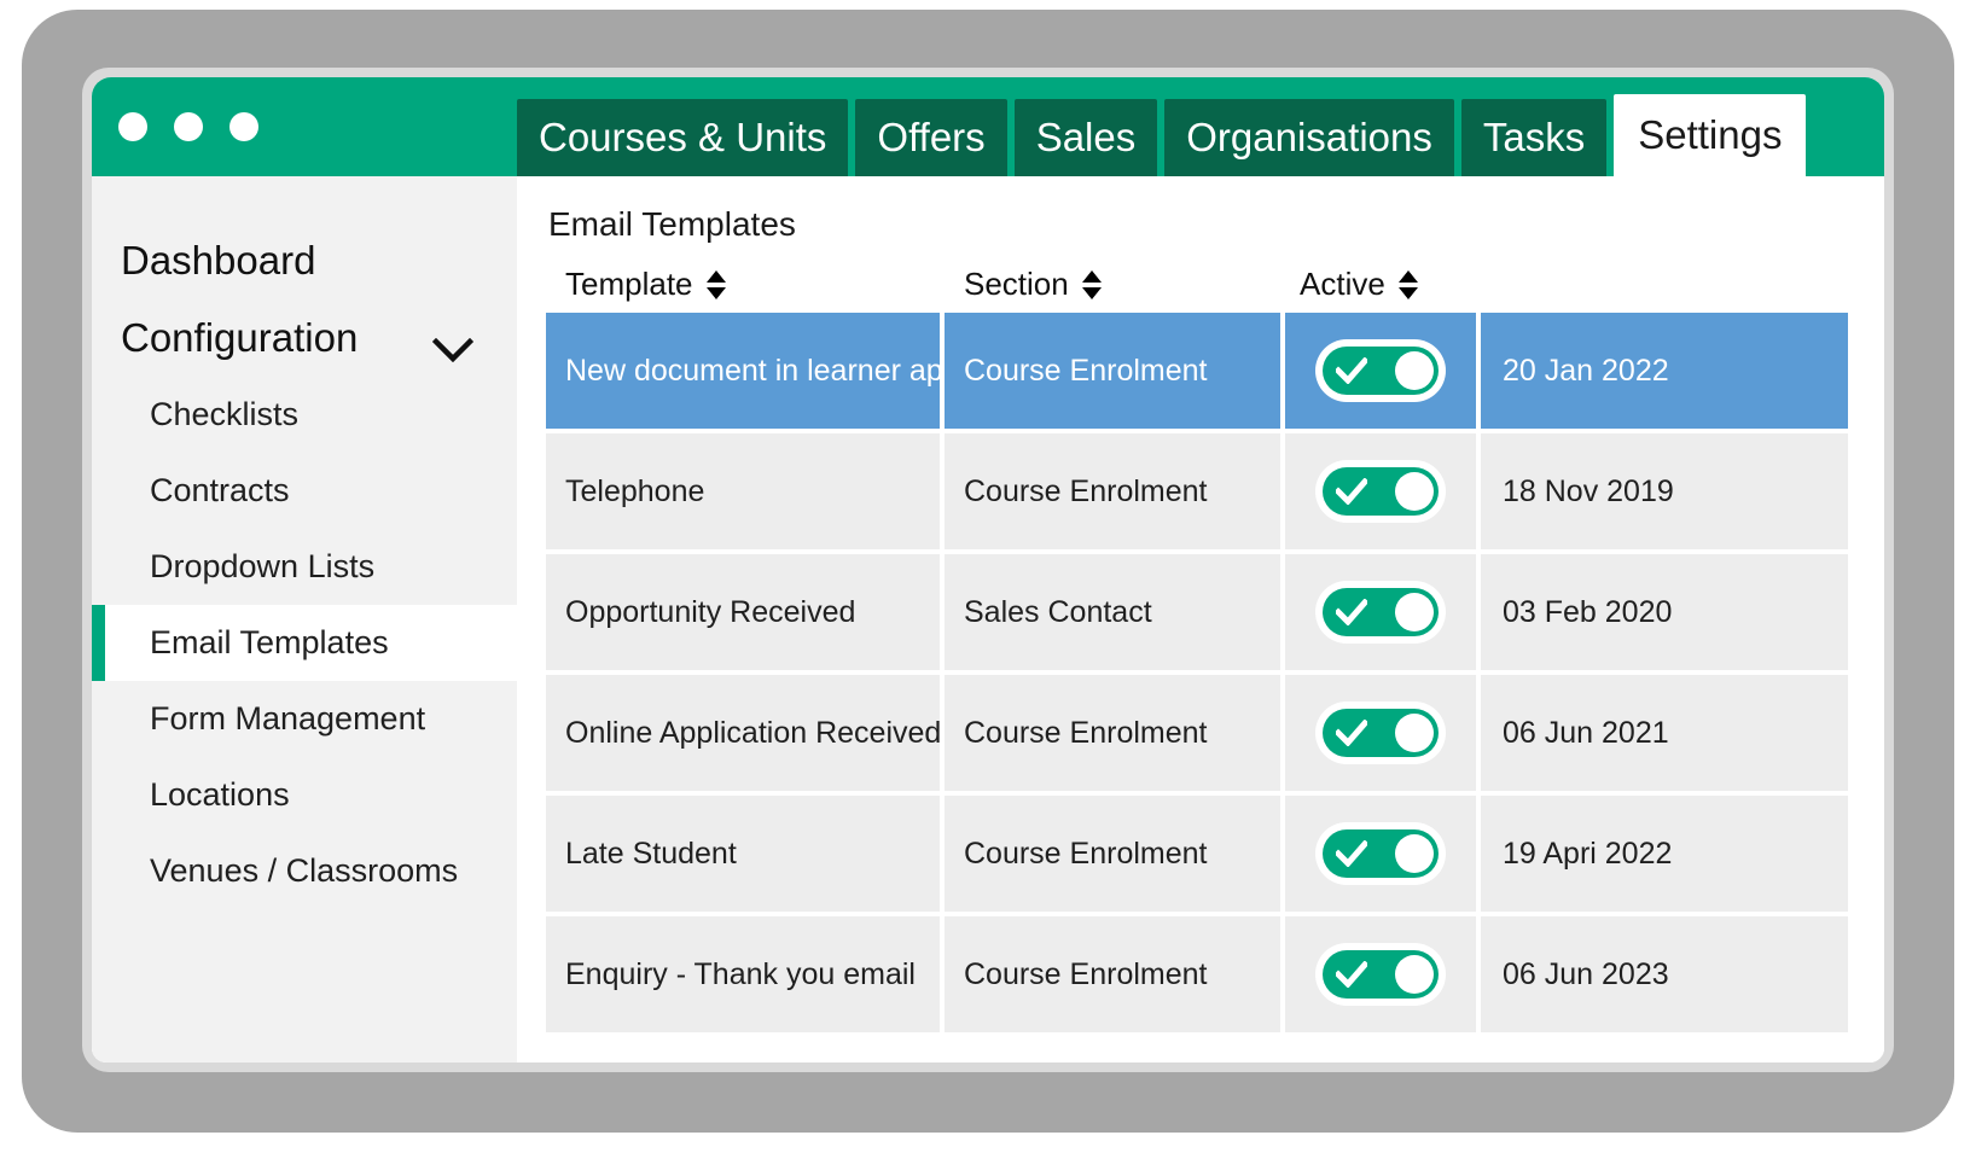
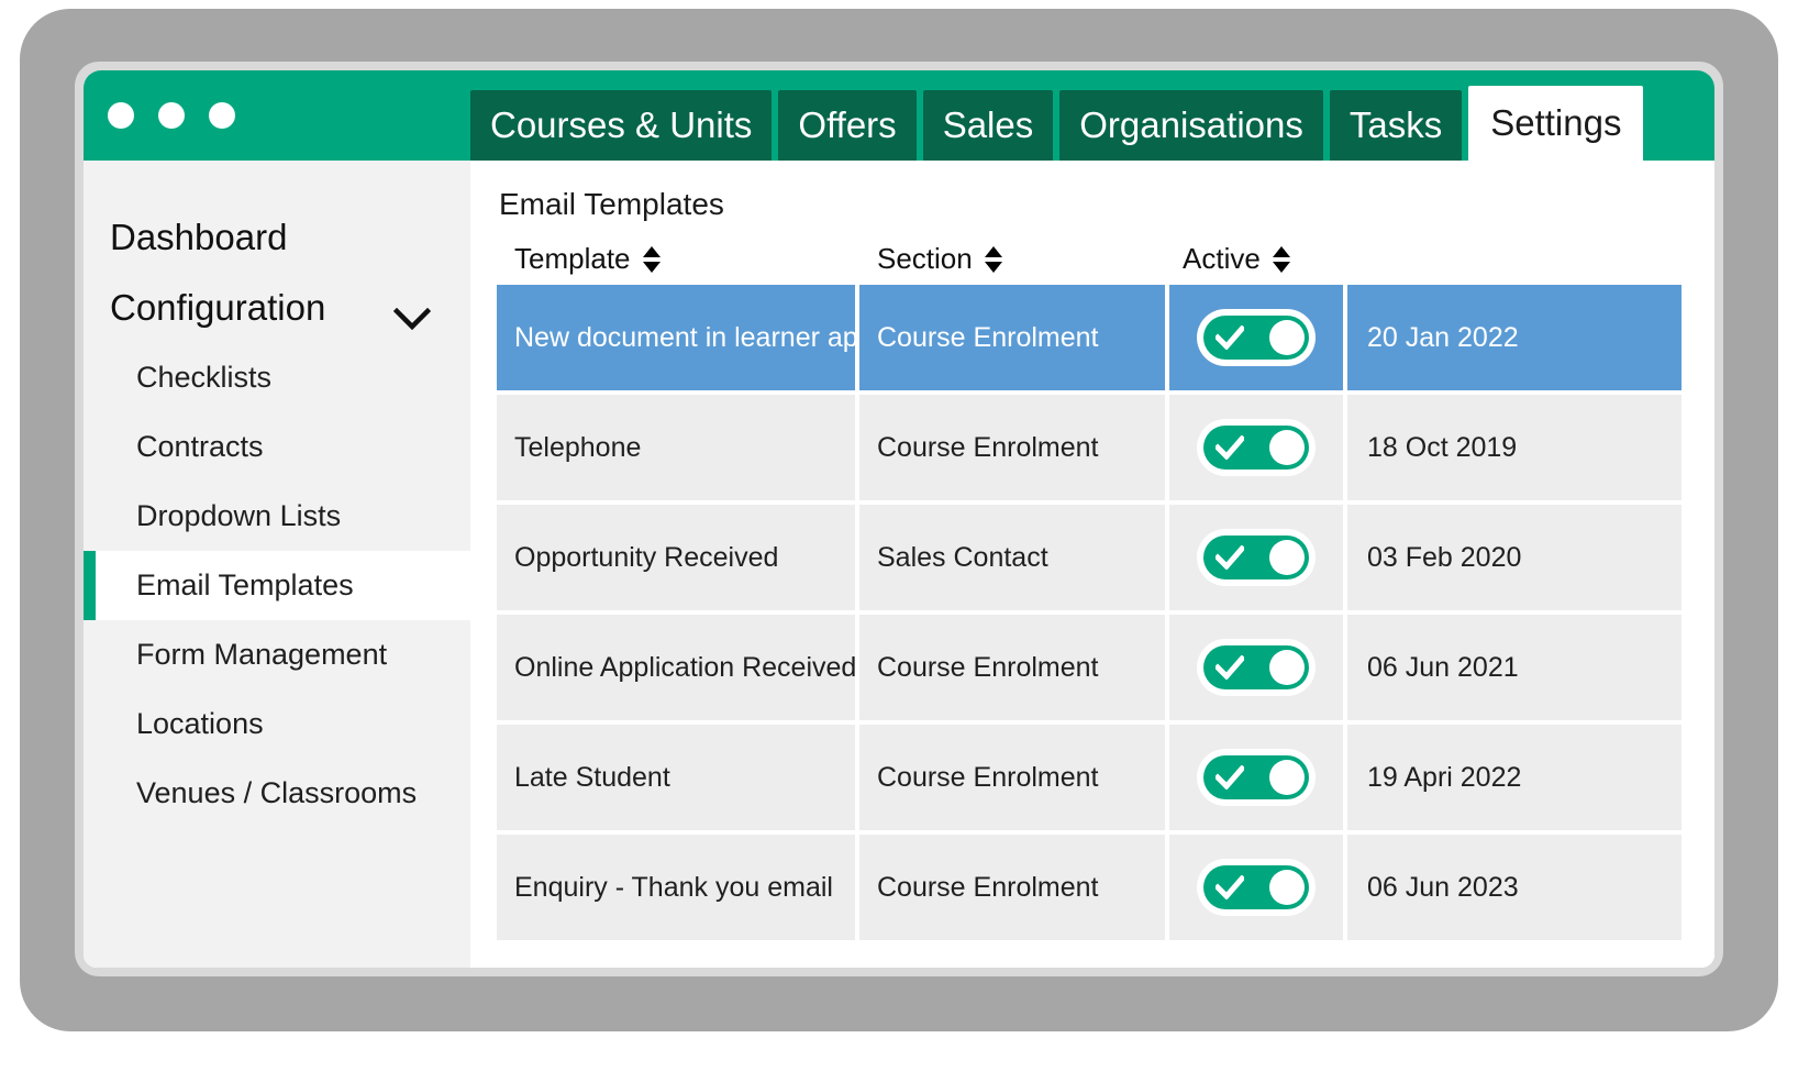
  Courses & Units
  Offers
  Sales
  Organisations
  Tasks
  Settings
  Dashboard
  Configuration
  Checklists
  Contracts
  Dropdown Lists
  Email Templates
  Form Management
  Locations
  Venues / Classrooms
  Email Templates
  Template
  Section
  Active
  New document in learner ap
  Course Enrolment
  20 Jan 2022
  Telephone
  Course Enrolment
- 18 Nov 2019
+ 18 Oct 2019
  Opportunity Received
  Sales Contact
  03 Feb 2020
  Online Application Received
  Course Enrolment
  06 Jun 2021
  Late Student
  Course Enrolment
  19 Apri 2022
  Enquiry - Thank you email
  Course Enrolment
  06 Jun 2023
